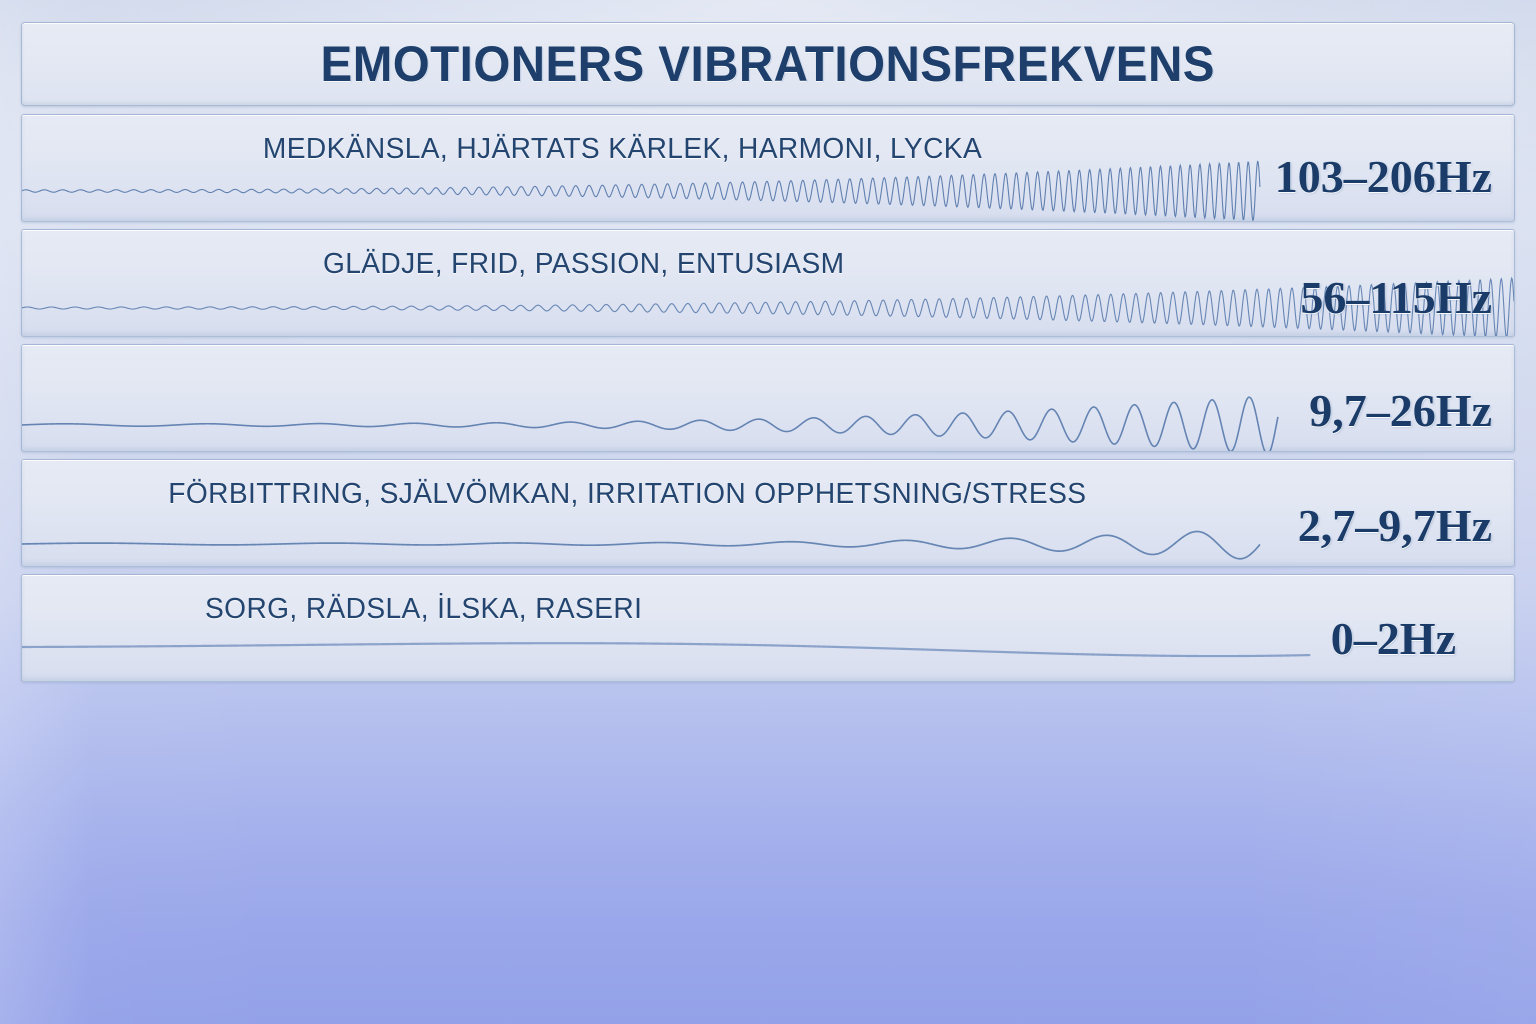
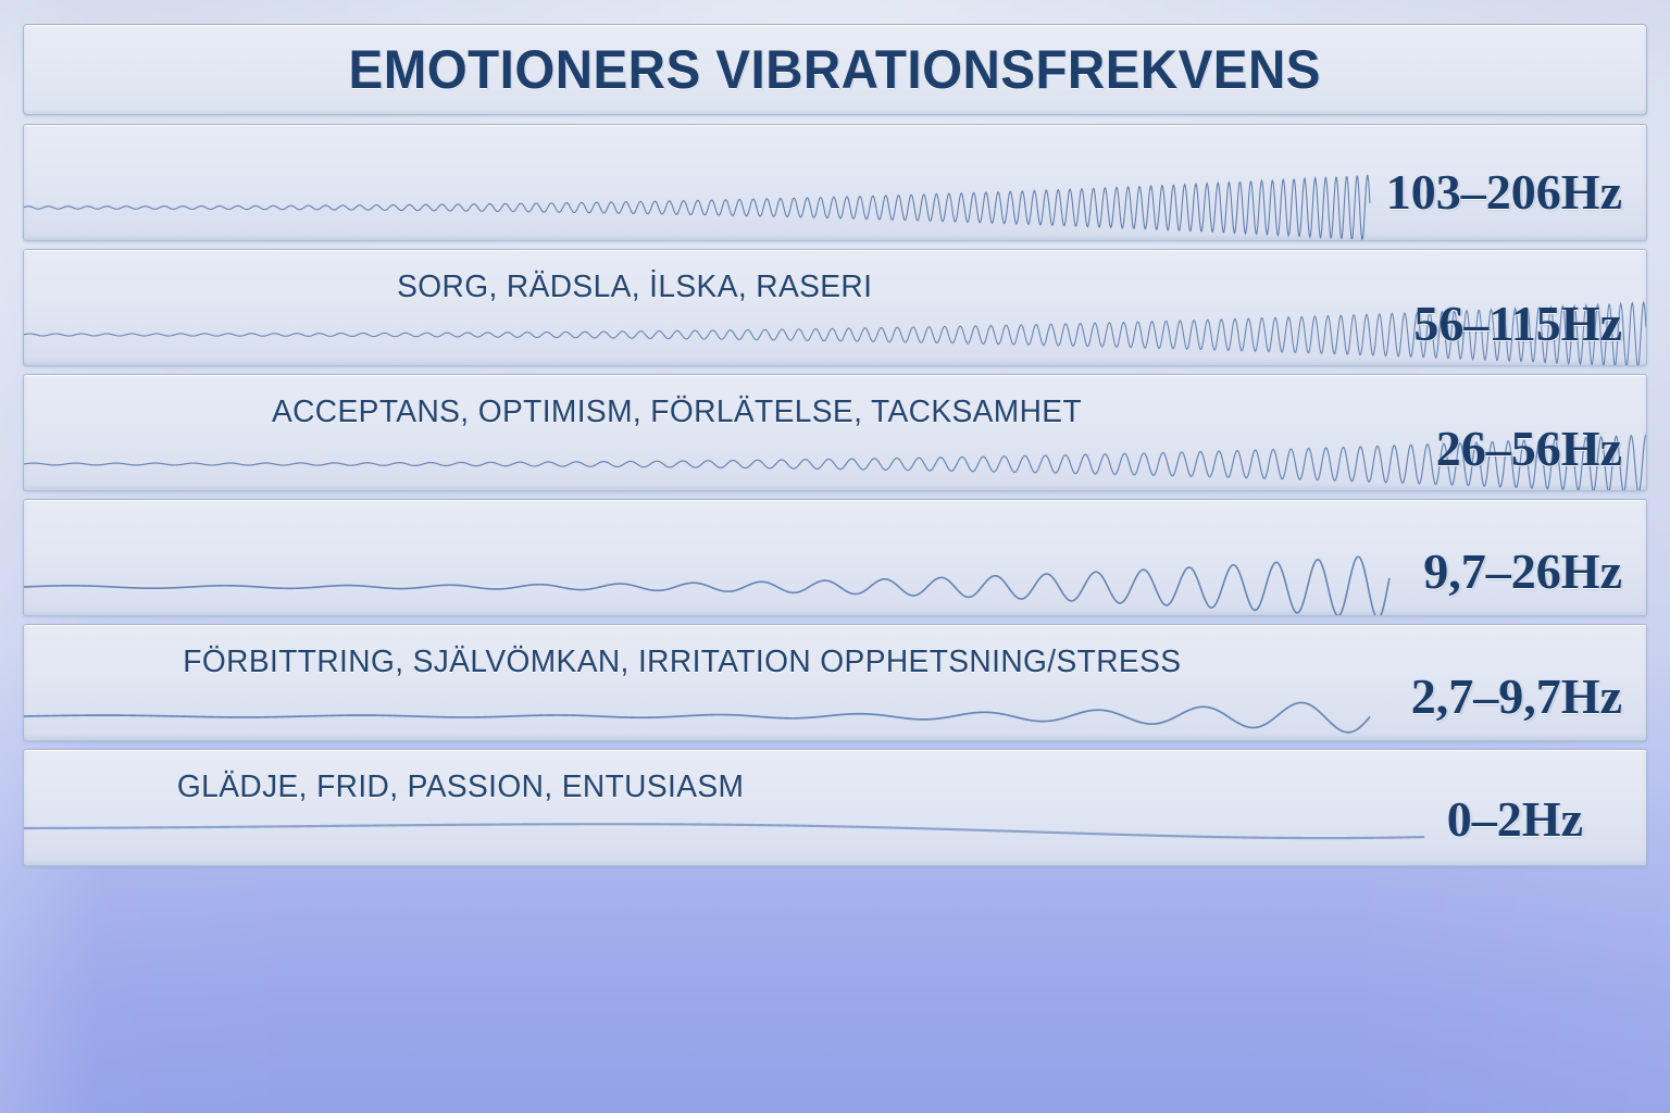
  EMOTIONERS VIBRATIONSFREKVENS
- MEDKÄNSLA, HJÄRTATS KÄRLEK, HARMONI, LYCKA
  103–206Hz
- GLÄDJE, FRID, PASSION, ENTUSIASM
+ SORG, RÄDSLA, İLSKA, RASERI
  56–115Hz
+ ACCEPTANS, OPTIMISM, FÖRLÄTELSE, TACKSAMHET
+ 26–56Hz
  9,7–26Hz
  FÖRBITTRING, SJÄLVÖMKAN, IRRITATION OPPHETSNING/STRESS
  2,7–9,7Hz
- SORG, RÄDSLA, İLSKA, RASERI
+ GLÄDJE, FRID, PASSION, ENTUSIASM
  0–2Hz
